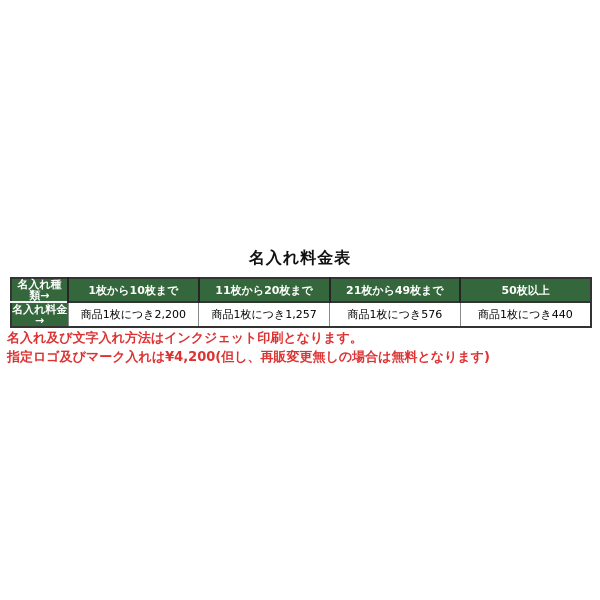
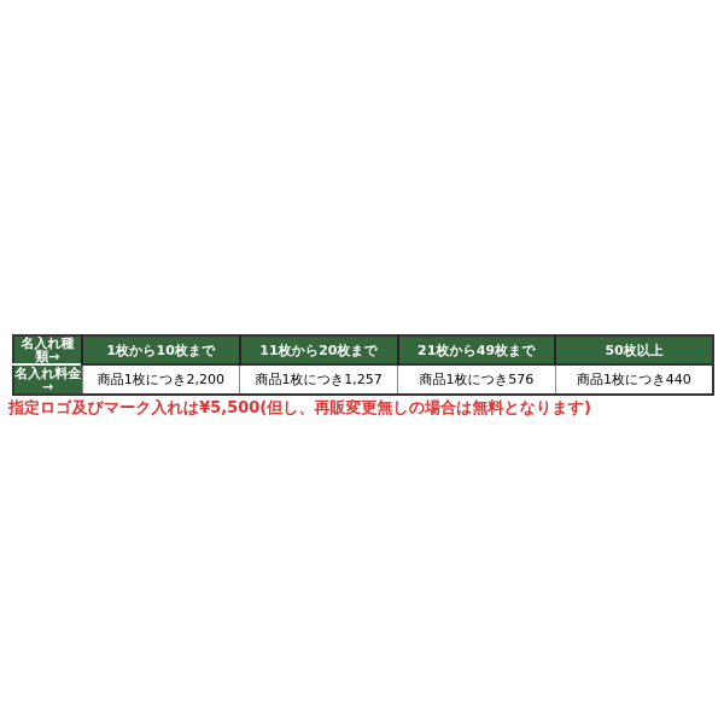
- 名入れ料金表
  名入れ種類→	1枚から10枚まで	11枚から20枚まで	21枚から49枚まで	50枚以上
  名入れ料金→	商品1枚につき2,200	商品1枚につき1,257	商品1枚につき576	商品1枚につき440
- 名入れ及び文字入れ方法はインクジェット印刷となります。
- 指定ロゴ及びマーク入れは¥4,200(但し、再販変更無しの場合は無料となります)
+ 指定ロゴ及びマーク入れは¥5,500(但し、再販変更無しの場合は無料となります)
